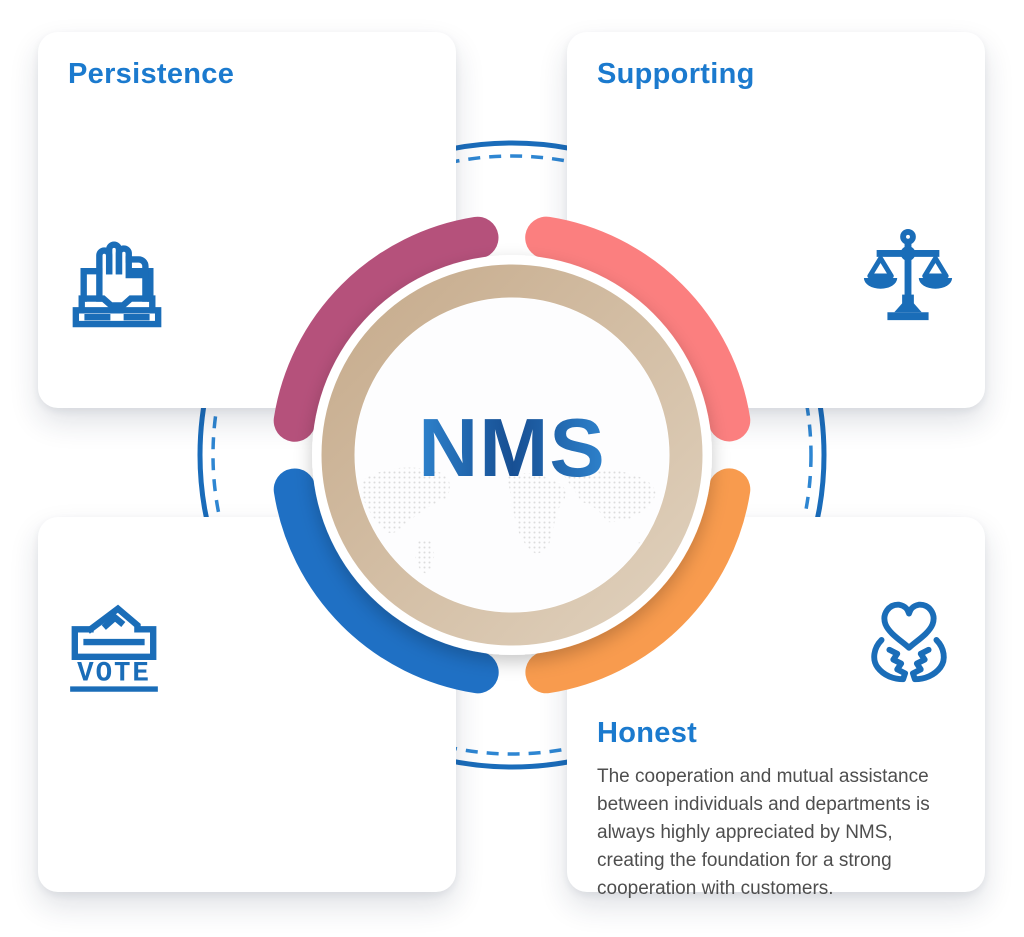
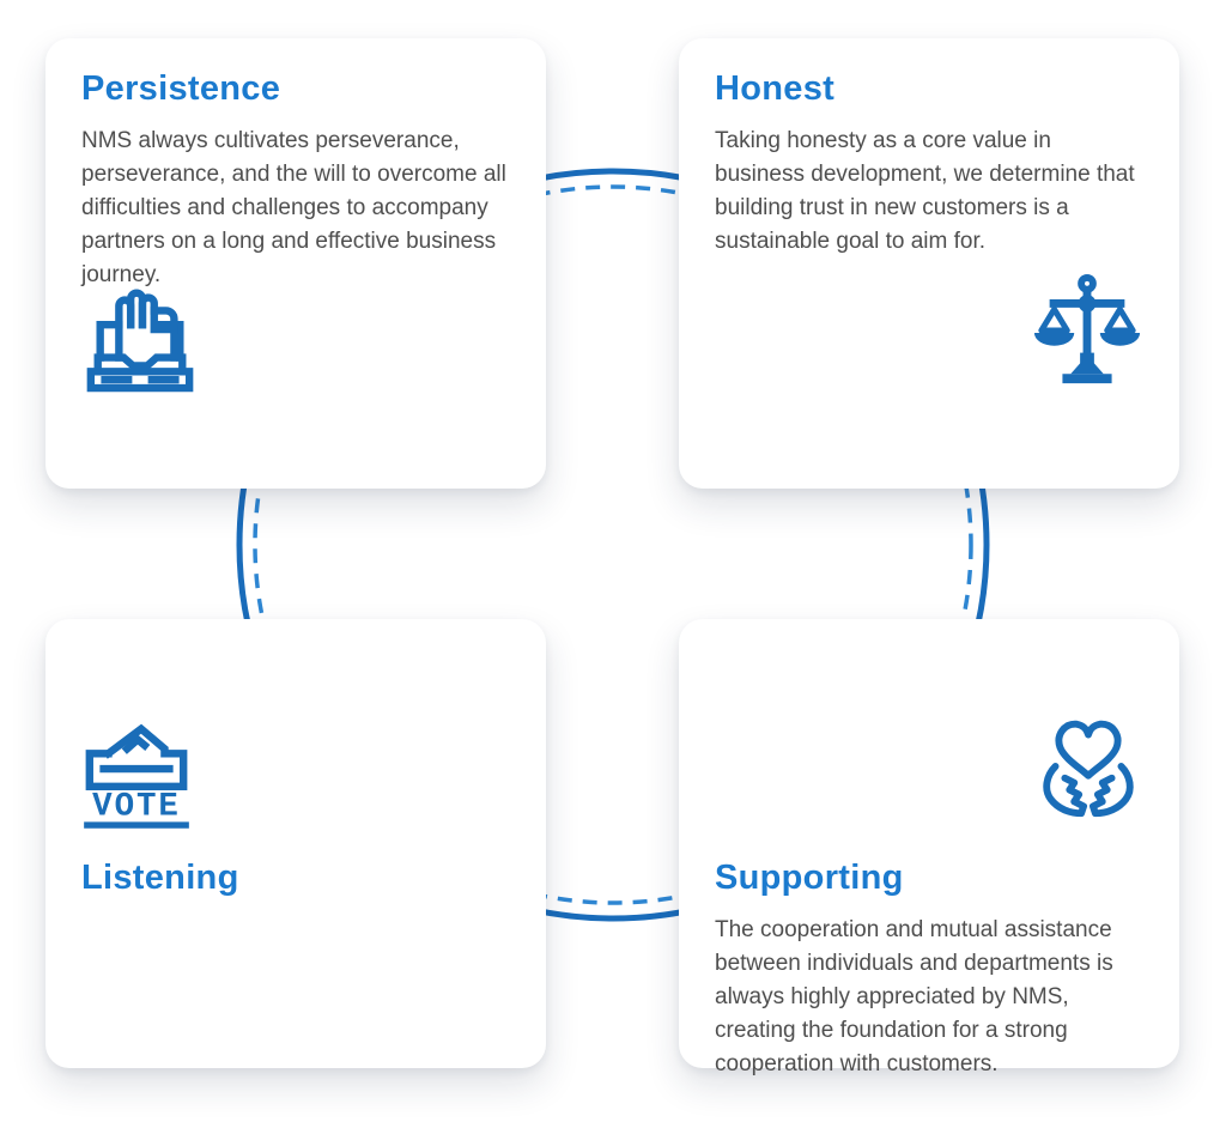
  Persistence
+ NMS always cultivates perseverance, perseverance, and the will to overcome all difficulties and challenges to accompany partners on a long and effective business journey.
- Supporting
+ Honest
+ Taking honesty as a core value in business development, we determine that building trust in new customers is a sustainable goal to aim for.
+ Listening
  VOTE
- Honest
+ Supporting
  The cooperation and mutual assistance between individuals and departments is always highly appreciated by NMS, creating the foundation for a strong cooperation with customers.
- NMS
